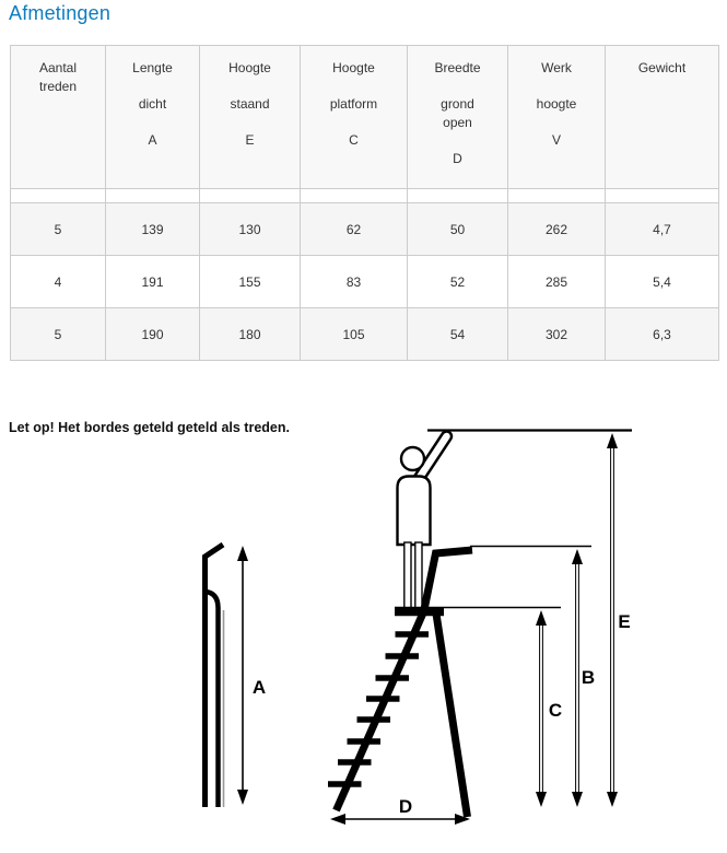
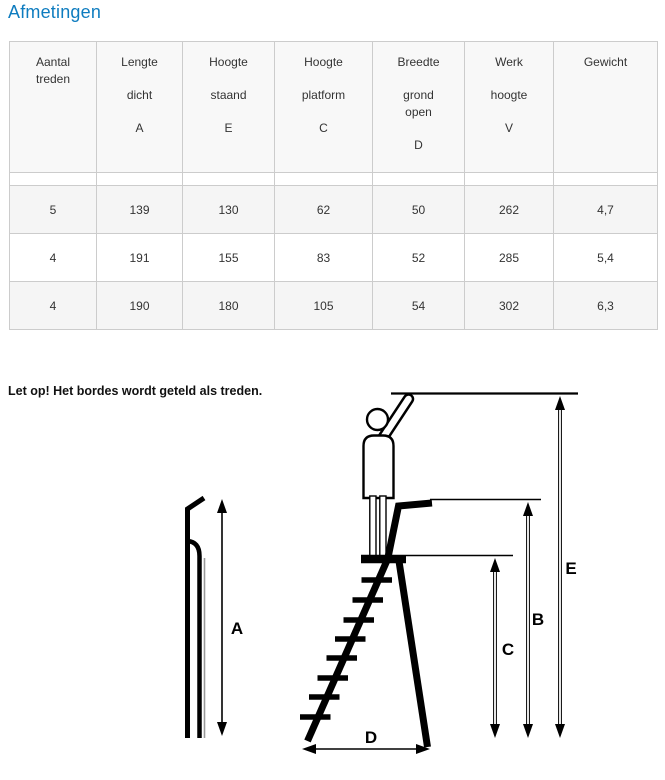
  Afmetingen
  Aantal treden	Lengte dicht A	Hoogte staand E	Hoogte platform C	Breedte grond open D	Werk hoogte V	Gewicht
  5	139	130	62	50	262	4,7
  4	191	155	83	52	285	5,4
- 5	190	180	105	54	302	6,3
+ 4	190	180	105	54	302	6,3
- Let op! Het bordes geteld geteld als treden.
+ Let op! Het bordes wordt geteld als treden.
  A
  B
  C
  E
  D
